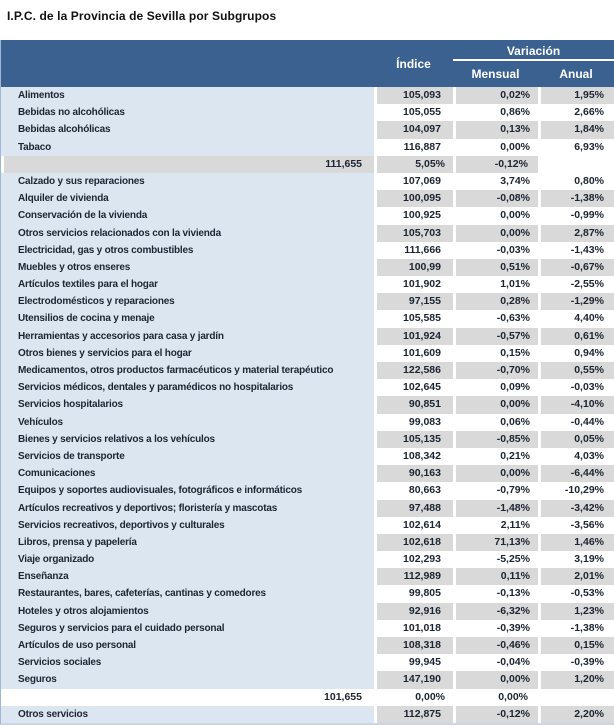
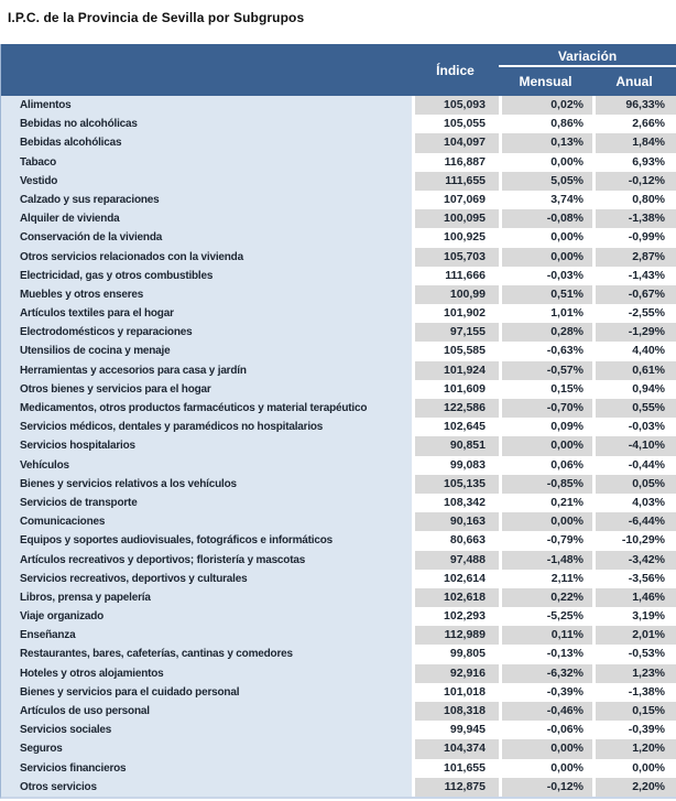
  I.P.C. de la Provincia de Sevilla por Subgrupos
  Índice
  Variación
  Mensual
  Anual
  Alimentos
  105,093
  0,02%
- 1,95%
+ 96,33%
  Bebidas no alcohólicas
  105,055
  0,86%
  2,66%
  Bebidas alcohólicas
  104,097
  0,13%
  1,84%
  Tabaco
  116,887
  0,00%
  6,93%
+ Vestido
  111,655
  5,05%
  -0,12%
  Calzado y sus reparaciones
  107,069
  3,74%
  0,80%
  Alquiler de vivienda
  100,095
  -0,08%
  -1,38%
  Conservación de la vivienda
  100,925
  0,00%
  -0,99%
  Otros servicios relacionados con la vivienda
  105,703
  0,00%
  2,87%
  Electricidad, gas y otros combustibles
  111,666
  -0,03%
  -1,43%
  Muebles y otros enseres
  100,99
  0,51%
  -0,67%
  Artículos textiles para el hogar
  101,902
  1,01%
  -2,55%
  Electrodomésticos y reparaciones
  97,155
  0,28%
  -1,29%
  Utensilios de cocina y menaje
  105,585
  -0,63%
  4,40%
  Herramientas y accesorios para casa y jardín
  101,924
  -0,57%
  0,61%
  Otros bienes y servicios para el hogar
  101,609
  0,15%
  0,94%
  Medicamentos, otros productos farmacéuticos y material terapéutico
  122,586
  -0,70%
  0,55%
  Servicios médicos, dentales y paramédicos no hospitalarios
  102,645
  0,09%
  -0,03%
  Servicios hospitalarios
  90,851
  0,00%
  -4,10%
  Vehículos
  99,083
  0,06%
  -0,44%
  Bienes y servicios relativos a los vehículos
  105,135
  -0,85%
  0,05%
  Servicios de transporte
  108,342
  0,21%
  4,03%
  Comunicaciones
  90,163
  0,00%
  -6,44%
  Equipos y soportes audiovisuales, fotográficos e informáticos
  80,663
  -0,79%
  -10,29%
  Artículos recreativos y deportivos; floristería y mascotas
  97,488
  -1,48%
  -3,42%
  Servicios recreativos, deportivos y culturales
  102,614
  2,11%
  -3,56%
  Libros, prensa y papelería
  102,618
- 71,13%
+ 0,22%
  1,46%
  Viaje organizado
  102,293
  -5,25%
  3,19%
  Enseñanza
  112,989
  0,11%
  2,01%
  Restaurantes, bares, cafeterías, cantinas y comedores
  99,805
  -0,13%
  -0,53%
  Hoteles y otros alojamientos
  92,916
  -6,32%
  1,23%
- Seguros y servicios para el cuidado personal
+ Bienes y servicios para el cuidado personal
  101,018
  -0,39%
  -1,38%
  Artículos de uso personal
  108,318
  -0,46%
  0,15%
  Servicios sociales
  99,945
- -0,04%
+ -0,06%
  -0,39%
  Seguros
- 147,190
+ 104,374
  0,00%
  1,20%
+ Servicios financieros
  101,655
  0,00%
  0,00%
  Otros servicios
  112,875
  -0,12%
  2,20%
